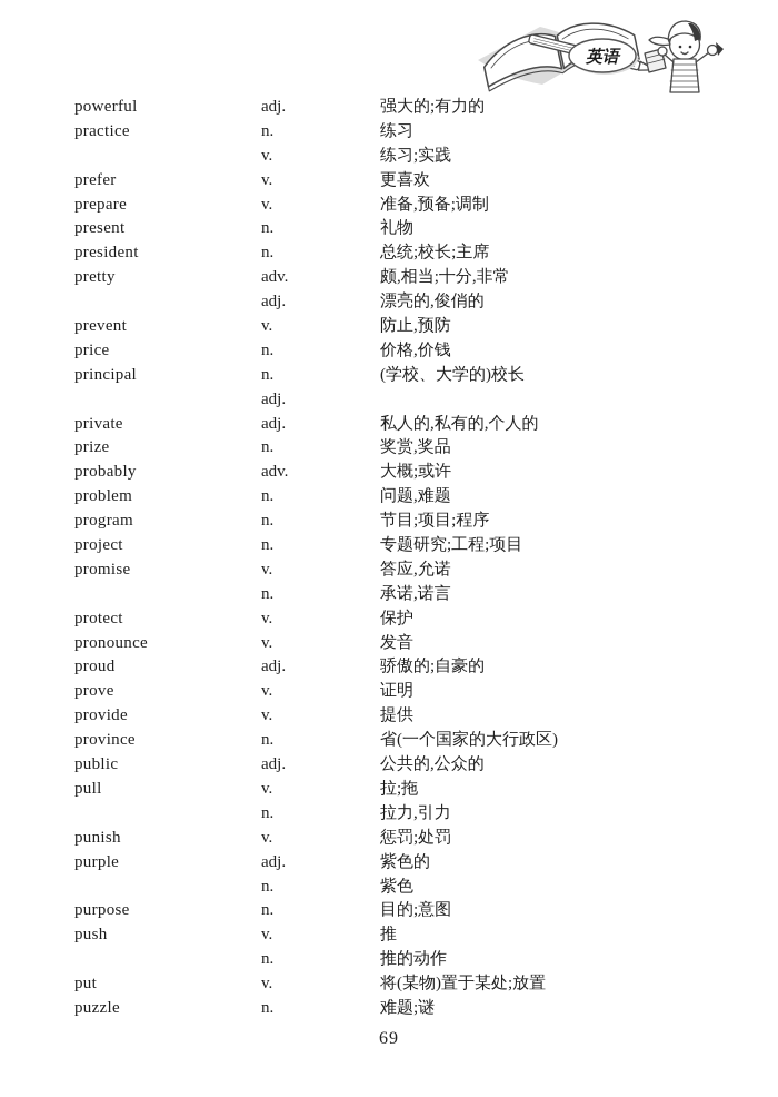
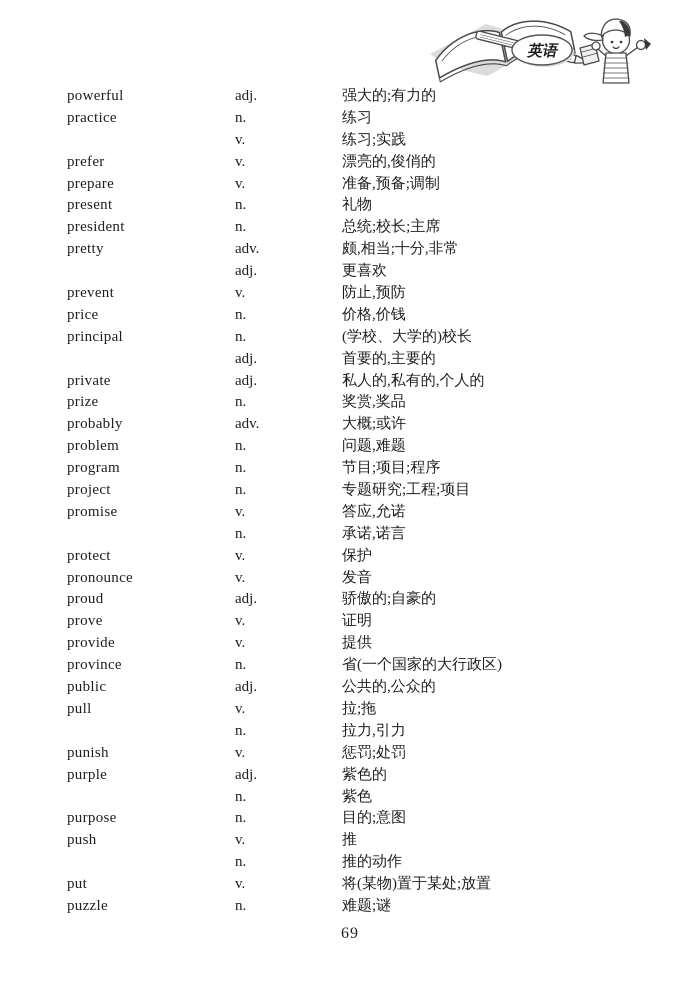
  英语
  powerful
  adj.
  强大的;有力的
  practice
  n.
  练习
  v.
  练习;实践
  prefer
  v.
- 更喜欢
+ 漂亮的,俊俏的
  prepare
  v.
  准备,预备;调制
  present
  n.
  礼物
  president
  n.
  总统;校长;主席
  pretty
  adv.
  颇,相当;十分,非常
  adj.
- 漂亮的,俊俏的
+ 更喜欢
  prevent
  v.
  防止,预防
  price
  n.
  价格,价钱
  principal
  n.
  (学校、大学的)校长
  adj.
+ 首要的,主要的
  private
  adj.
  私人的,私有的,个人的
  prize
  n.
  奖赏,奖品
  probably
  adv.
  大概;或许
  problem
  n.
  问题,难题
  program
  n.
  节目;项目;程序
  project
  n.
  专题研究;工程;项目
  promise
  v.
  答应,允诺
  n.
  承诺,诺言
  protect
  v.
  保护
  pronounce
  v.
  发音
  proud
  adj.
  骄傲的;自豪的
  prove
  v.
  证明
  provide
  v.
  提供
  province
  n.
  省(一个国家的大行政区)
  public
  adj.
  公共的,公众的
  pull
  v.
  拉;拖
  n.
  拉力,引力
  punish
  v.
  惩罚;处罚
  purple
  adj.
  紫色的
  n.
  紫色
  purpose
  n.
  目的;意图
  push
  v.
  推
  n.
  推的动作
  put
  v.
  将(某物)置于某处;放置
  puzzle
  n.
  难题;谜
  69
